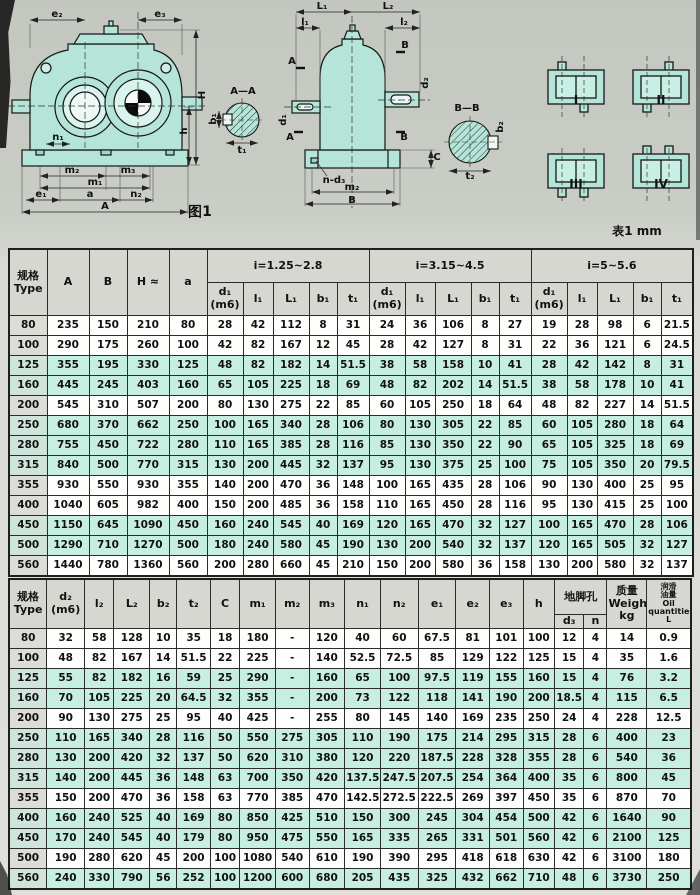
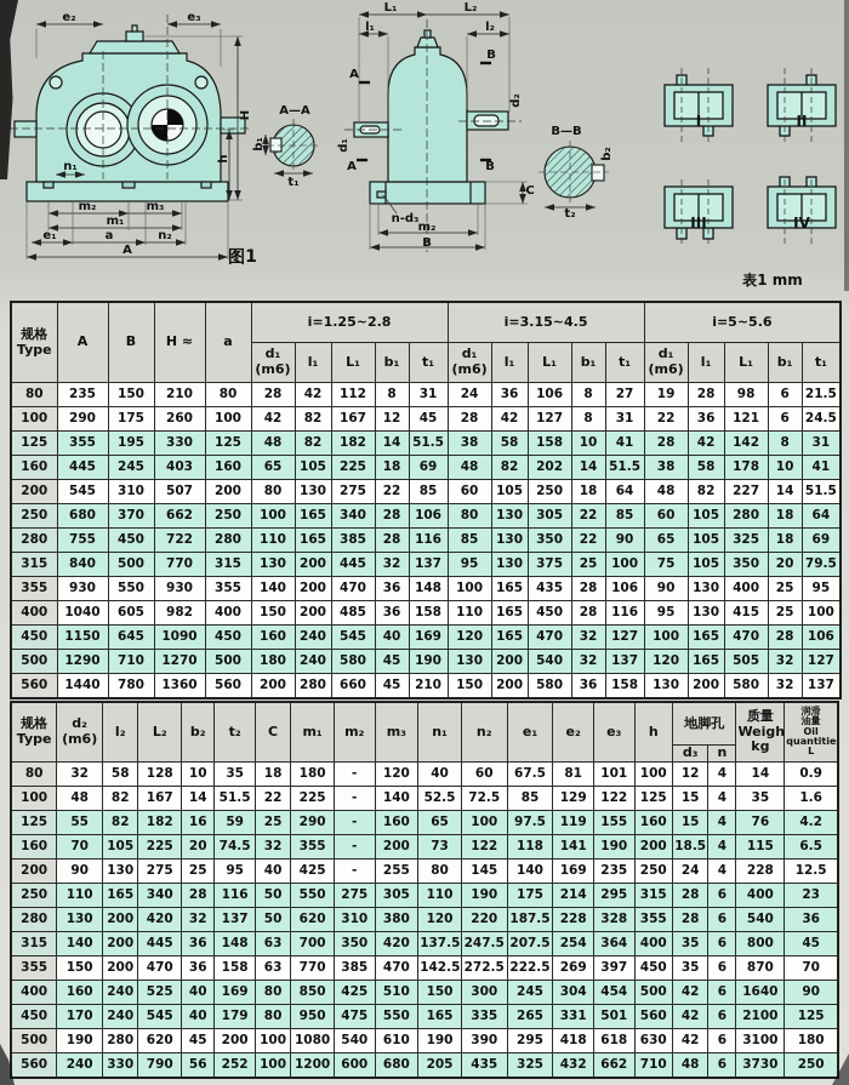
  e₂
  e₃
  n₁
  m₂
  m₃
  m₁
  e₁
  a
  n₂
  A
  L₁
  L₂
  l₁
  l₂
  A
  A
  B
  B
  C
  n-d₃
  m₂
  B
  A—A
  t₁
  B—B
  t₂
  I
  II
  III
  IV
  图1
  表1 mm
  规格 Type	A	B	H ≈	a	i=1.25~2.8	i=3.15~4.5	i=5~5.6
  d₁ (m6)	l₁	L₁	b₁	t₁	d₁ (m6)	l₁	L₁	b₁	t₁	d₁ (m6)	l₁	L₁	b₁	t₁
  80	235	150	210	80	28	42	112	8	31	24	36	106	8	27	19	28	98	6	21.5
  100	290	175	260	100	42	82	167	12	45	28	42	127	8	31	22	36	121	6	24.5
  125	355	195	330	125	48	82	182	14	51.5	38	58	158	10	41	28	42	142	8	31
  160	445	245	403	160	65	105	225	18	69	48	82	202	14	51.5	38	58	178	10	41
  200	545	310	507	200	80	130	275	22	85	60	105	250	18	64	48	82	227	14	51.5
  250	680	370	662	250	100	165	340	28	106	80	130	305	22	85	60	105	280	18	64
  280	755	450	722	280	110	165	385	28	116	85	130	350	22	90	65	105	325	18	69
  315	840	500	770	315	130	200	445	32	137	95	130	375	25	100	75	105	350	20	79.5
  355	930	550	930	355	140	200	470	36	148	100	165	435	28	106	90	130	400	25	95
  400	1040	605	982	400	150	200	485	36	158	110	165	450	28	116	95	130	415	25	100
  450	1150	645	1090	450	160	240	545	40	169	120	165	470	32	127	100	165	470	28	106
  500	1290	710	1270	500	180	240	580	45	190	130	200	540	32	137	120	165	505	32	127
  560	1440	780	1360	560	200	280	660	45	210	150	200	580	36	158	130	200	580	32	137
  规格 Type	d₂ (m6)	l₂	L₂	b₂	t₂	C	m₁	m₂	m₃	n₁	n₂	e₁	e₂	e₃	h	地脚孔	质量 Weigh kg	润滑 油量 Oil quantitie L
  d₃	n
  80	32	58	128	10	35	18	180	-	120	40	60	67.5	81	101	100	12	4	14	0.9
  100	48	82	167	14	51.5	22	225	-	140	52.5	72.5	85	129	122	125	15	4	35	1.6
- 125	55	82	182	16	59	25	290	-	160	65	100	97.5	119	155	160	15	4	76	3.2
+ 125	55	82	182	16	59	25	290	-	160	65	100	97.5	119	155	160	15	4	76	4.2
- 160	70	105	225	20	64.5	32	355	-	200	73	122	118	141	190	200	18.5	4	115	6.5
+ 160	70	105	225	20	74.5	32	355	-	200	73	122	118	141	190	200	18.5	4	115	6.5
  200	90	130	275	25	95	40	425	-	255	80	145	140	169	235	250	24	4	228	12.5
  250	110	165	340	28	116	50	550	275	305	110	190	175	214	295	315	28	6	400	23
  280	130	200	420	32	137	50	620	310	380	120	220	187.5	228	328	355	28	6	540	36
  315	140	200	445	36	148	63	700	350	420	137.5	247.5	207.5	254	364	400	35	6	800	45
  355	150	200	470	36	158	63	770	385	470	142.5	272.5	222.5	269	397	450	35	6	870	70
  400	160	240	525	40	169	80	850	425	510	150	300	245	304	454	500	42	6	1640	90
  450	170	240	545	40	179	80	950	475	550	165	335	265	331	501	560	42	6	2100	125
  500	190	280	620	45	200	100	1080	540	610	190	390	295	418	618	630	42	6	3100	180
  560	240	330	790	56	252	100	1200	600	680	205	435	325	432	662	710	48	6	3730	250
